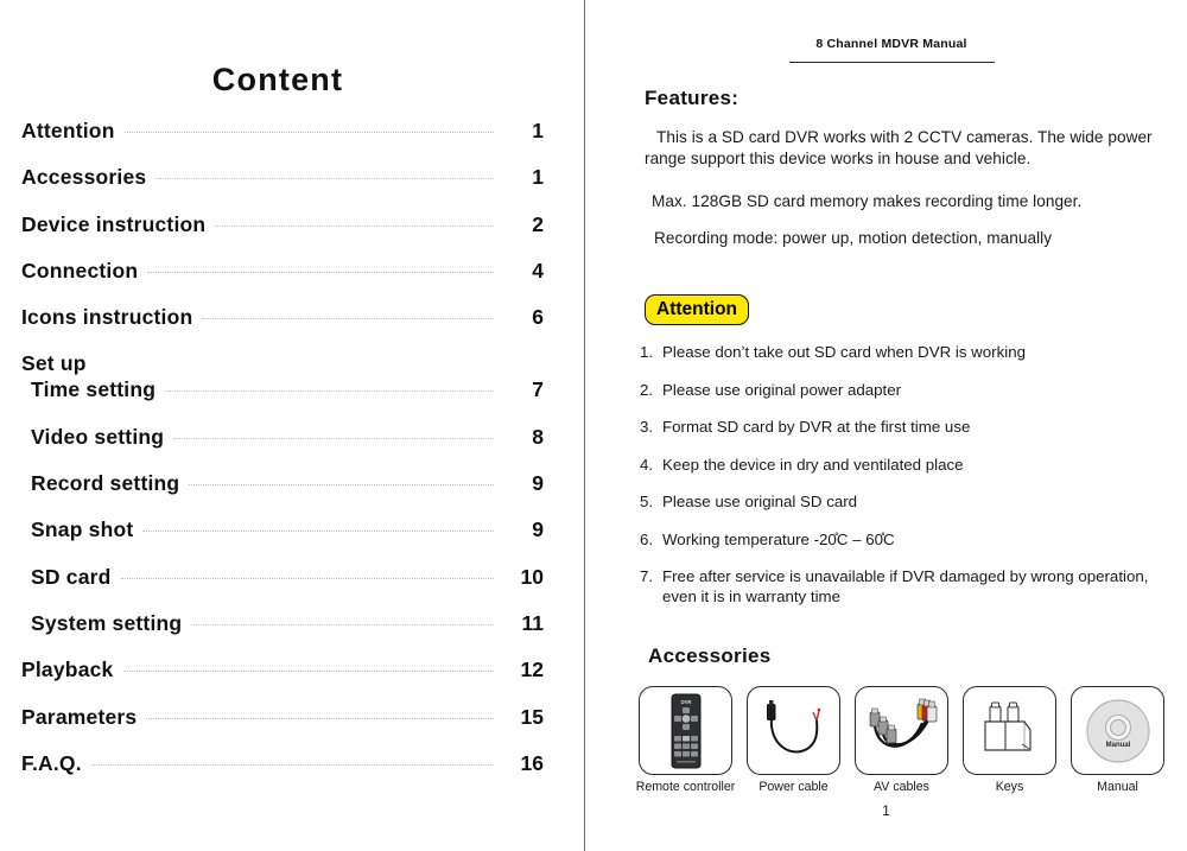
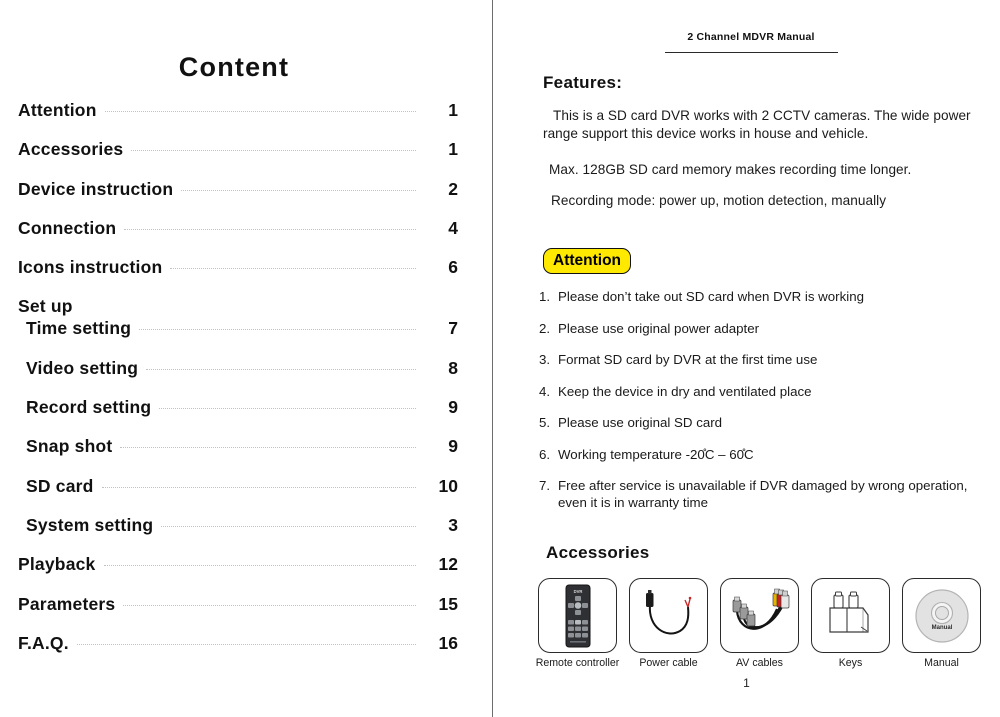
  Content
  Attention
  1
  Accessories
  1
  Device instruction
  2
  Connection
  4
  Icons instruction
  6
  Set up
  Time setting
  7
  Video setting
  8
  Record setting
  9
  Snap shot
  9
  SD card
  10
  System setting
- 11
+ 3
  Playback
  12
  Parameters
  15
  F.A.Q.
  16
- 8 Channel MDVR Manual
+ 2 Channel MDVR Manual
  Features:
  This is a SD card DVR works with 2 CCTV cameras. The wide power range support this device works in house and vehicle.
  Max. 128GB SD card memory makes recording time longer.
  Recording mode: power up, motion detection, manually
  Attention
  1.
  Please don’t take out SD card when DVR is working
  2.
  Please use original power adapter
  3.
  Format SD card by DVR at the first time use
  4.
  Keep the device in dry and ventilated place
  5.
  Please use original SD card
  6.
  Working temperature -20̊C – 60̊C
  7.
  Free after service is unavailable if DVR damaged by wrong operation, even it is in warranty time
  Accessories
  Remote controller
  Power cable
  AV cables
  Keys
  Manual
  1
